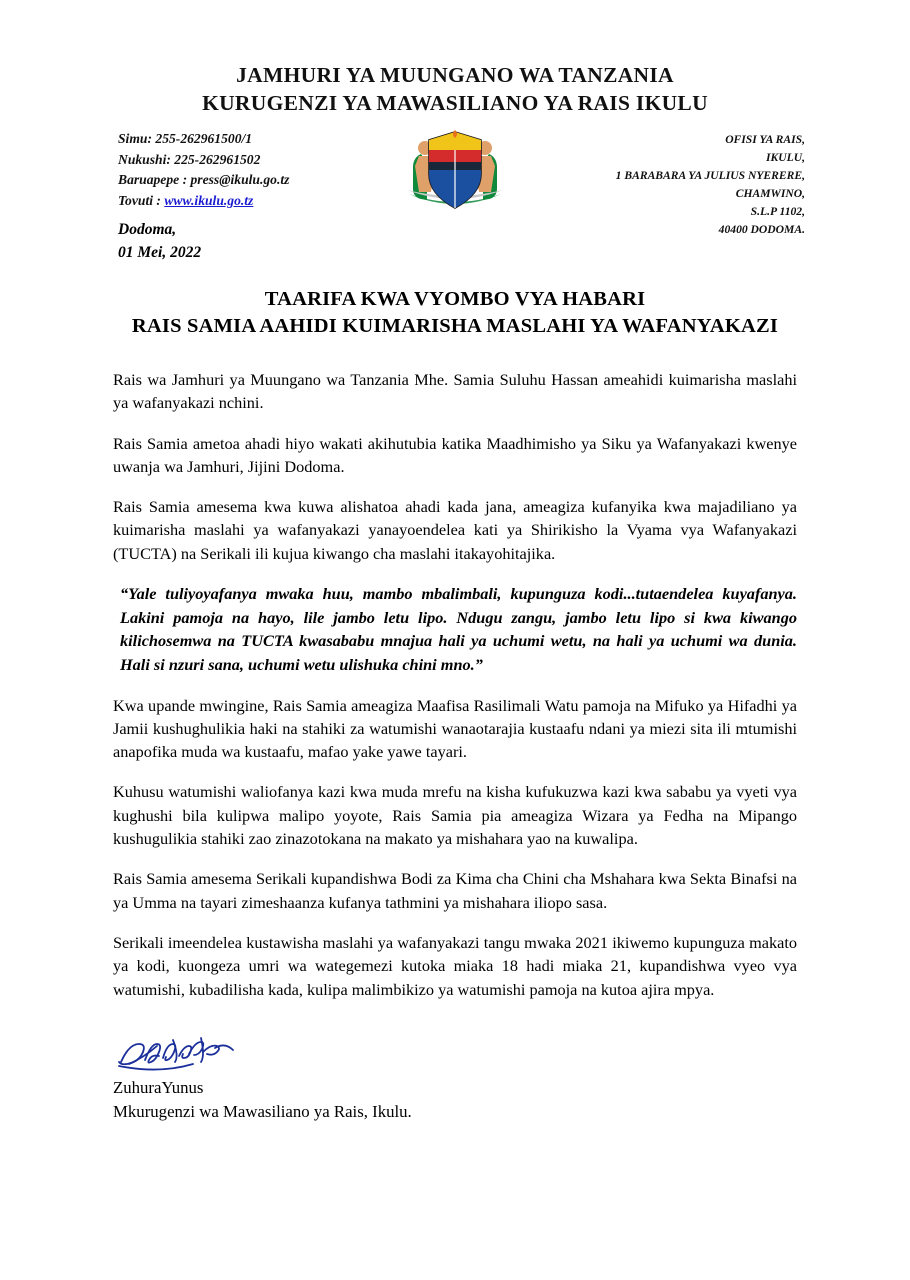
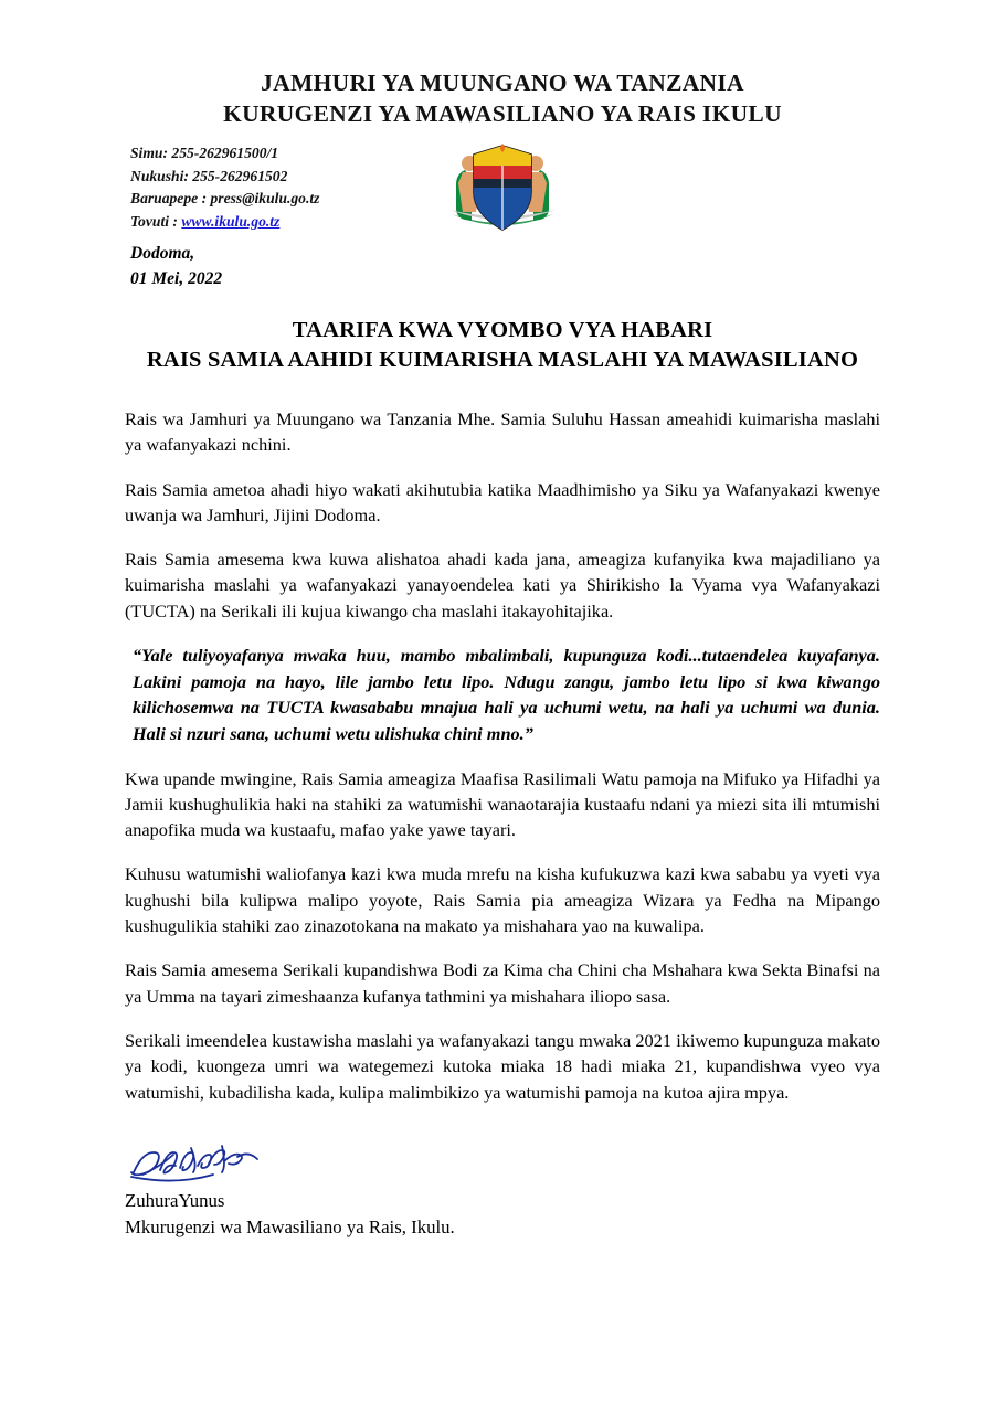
  JAMHURI YA MUUNGANO WA TANZANIA
  KURUGENZI YA MAWASILIANO YA RAIS IKULU
  Simu: 255-262961500/1
- Nukushi: 225-262961502
+ Nukushi: 255-262961502
  Baruapepe : press@ikulu.go.tz
  Tovuti : www.ikulu.go.tz
- OFISI YA RAIS,
- IKULU,
- 1 BARABARA YA JULIUS NYERERE,
- CHAMWINO,
- S.L.P 1102,
- 40400 DODOMA.
  Dodoma,
  01 Mei, 2022
  TAARIFA KWA VYOMBO VYA HABARI
- RAIS SAMIA AAHIDI KUIMARISHA MASLAHI YA WAFANYAKAZI
+ RAIS SAMIA AAHIDI KUIMARISHA MASLAHI YA MAWASILIANO
  Rais wa Jamhuri ya Muungano wa Tanzania Mhe. Samia Suluhu Hassan ameahidi kuimarisha maslahi ya wafanyakazi nchini.
  Rais Samia ametoa ahadi hiyo wakati akihutubia katika Maadhimisho ya Siku ya Wafanyakazi kwenye uwanja wa Jamhuri, Jijini Dodoma.
  Rais Samia amesema kwa kuwa alishatoa ahadi kada jana, ameagiza kufanyika kwa majadiliano ya kuimarisha maslahi ya wafanyakazi yanayoendelea kati ya Shirikisho la Vyama vya Wafanyakazi (TUCTA) na Serikali ili kujua kiwango cha maslahi itakayohitajika.
  “Yale tuliyoyafanya mwaka huu, mambo mbalimbali, kupunguza kodi...tutaendelea kuyafanya. Lakini pamoja na hayo, lile jambo letu lipo. Ndugu zangu, jambo letu lipo si kwa kiwango kilichosemwa na TUCTA kwasababu mnajua hali ya uchumi wetu, na hali ya uchumi wa dunia. Hali si nzuri sana, uchumi wetu ulishuka chini mno.”
  Kwa upande mwingine, Rais Samia ameagiza Maafisa Rasilimali Watu pamoja na Mifuko ya Hifadhi ya Jamii kushughulikia haki na stahiki za watumishi wanaotarajia kustaafu ndani ya miezi sita ili mtumishi anapofika muda wa kustaafu, mafao yake yawe tayari.
  Kuhusu watumishi waliofanya kazi kwa muda mrefu na kisha kufukuzwa kazi kwa sababu ya vyeti vya kughushi bila kulipwa malipo yoyote, Rais Samia pia ameagiza Wizara ya Fedha na Mipango kushugulikia stahiki zao zinazotokana na makato ya mishahara yao na kuwalipa.
  Rais Samia amesema Serikali kupandishwa Bodi za Kima cha Chini cha Mshahara kwa Sekta Binafsi na ya Umma na tayari zimeshaanza kufanya tathmini ya mishahara iliopo sasa.
  Serikali imeendelea kustawisha maslahi ya wafanyakazi tangu mwaka 2021 ikiwemo kupunguza makato ya kodi, kuongeza umri wa wategemezi kutoka miaka 18 hadi miaka 21, kupandishwa vyeo vya watumishi, kubadilisha kada, kulipa malimbikizo ya watumishi pamoja na kutoa ajira mpya.
  ZuhuraYunus
  Mkurugenzi wa Mawasiliano ya Rais, Ikulu.
